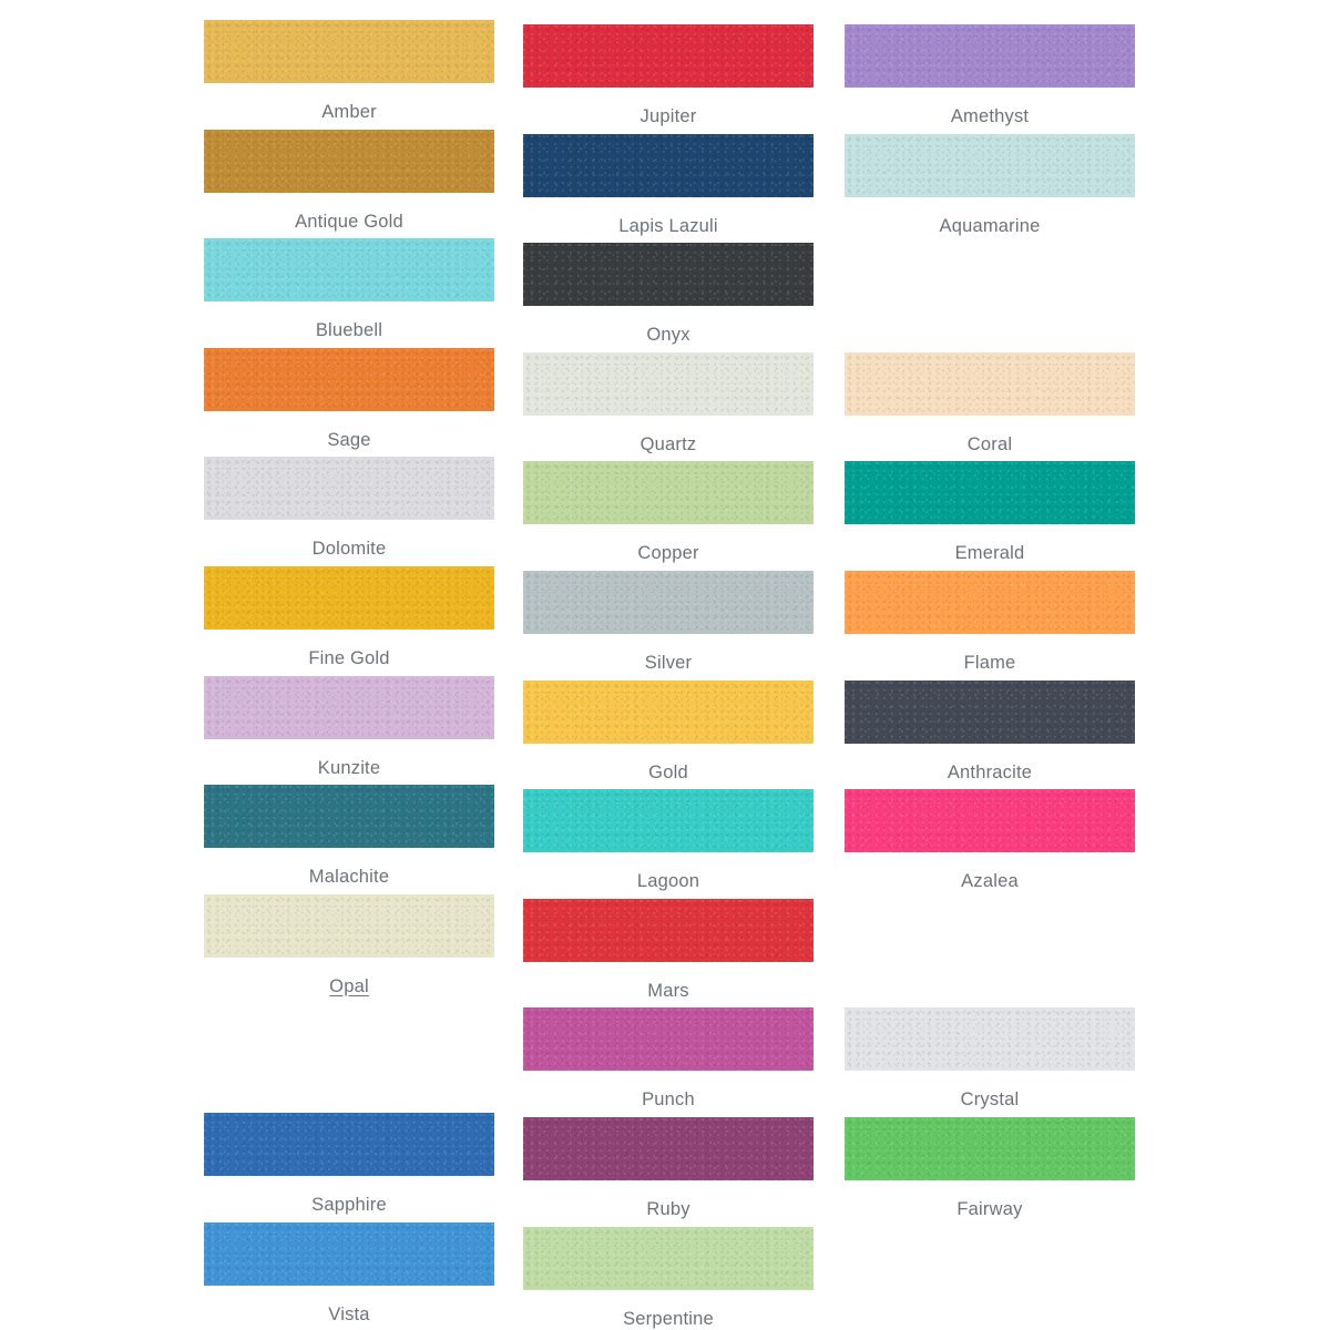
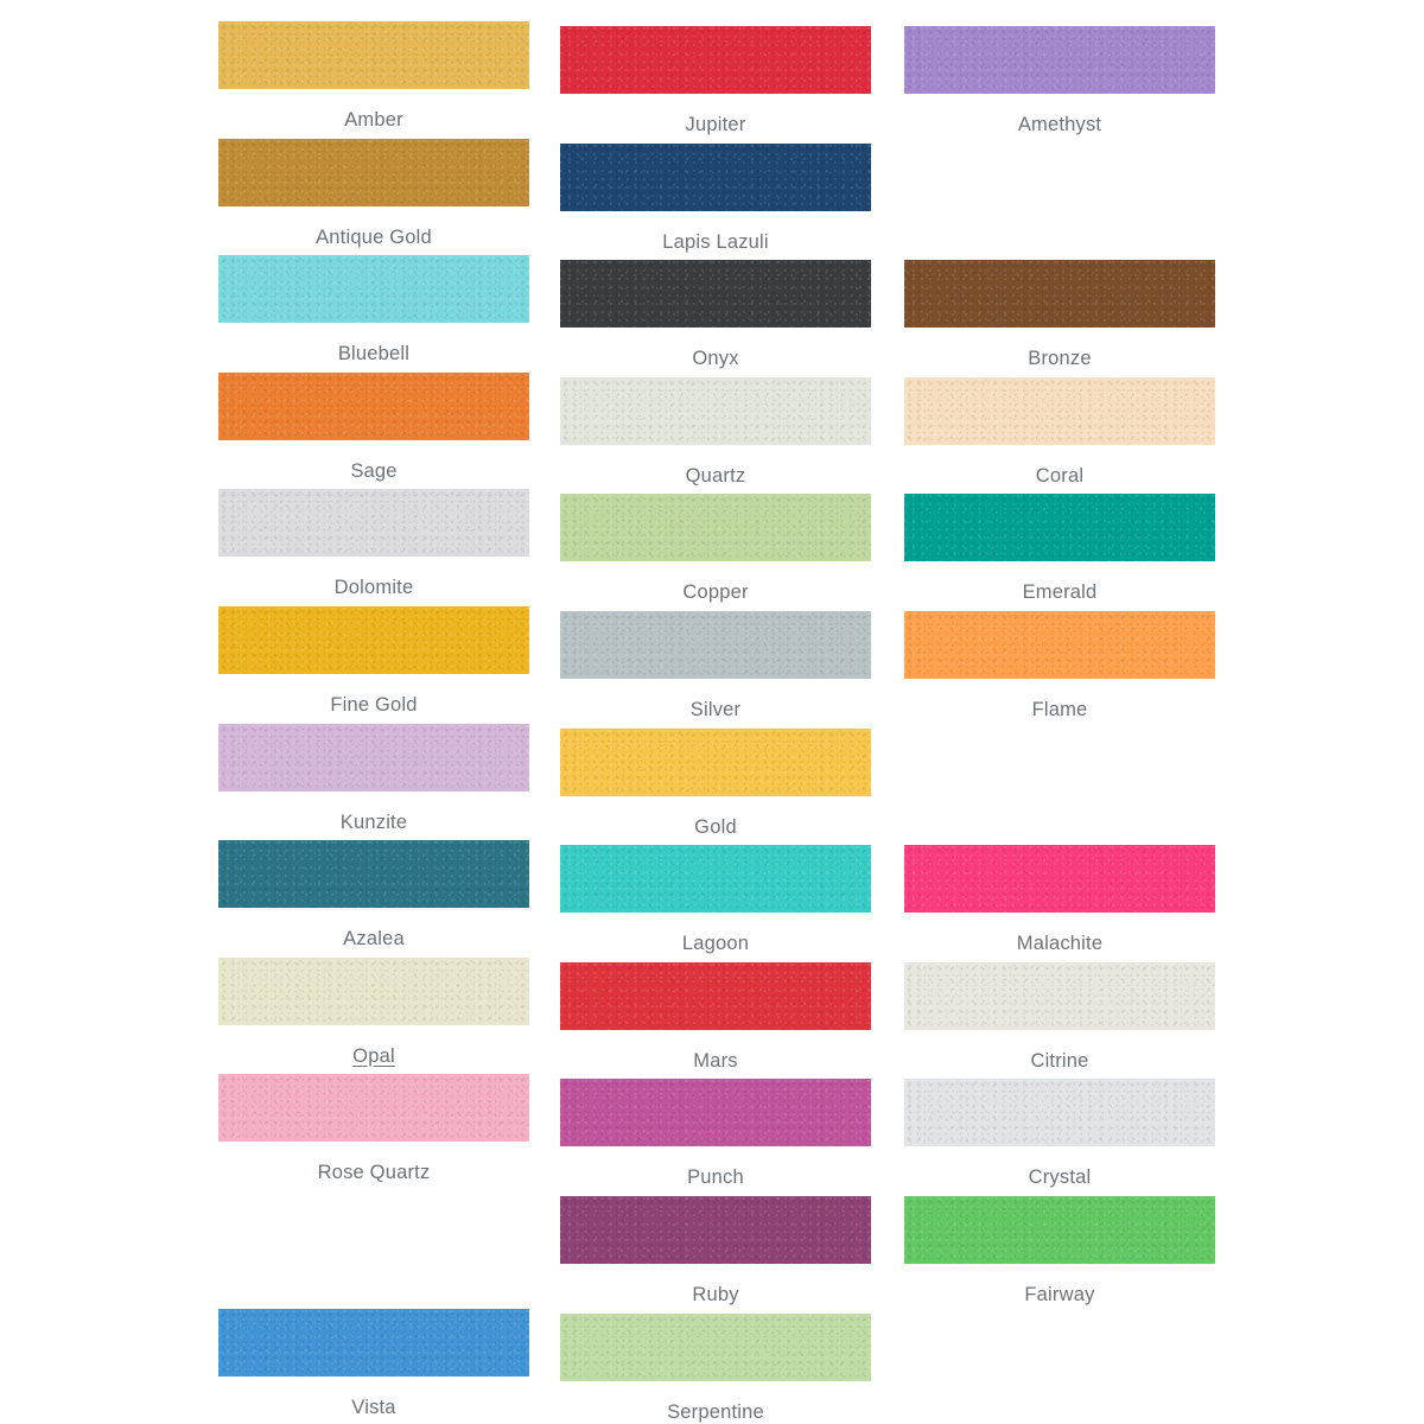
  Amber
  Jupiter
  Amethyst
  Antique Gold
  Lapis Lazuli
- Aquamarine
  Bluebell
  Onyx
+ Bronze
  Sage
  Quartz
  Coral
  Dolomite
  Copper
  Emerald
  Fine Gold
  Silver
  Flame
  Kunzite
  Gold
- Anthracite
- Malachite
+ Azalea
  Lagoon
- Azalea
+ Malachite
  Opal
  Mars
+ Citrine
+ Rose Quartz
  Punch
  Crystal
- Sapphire
  Ruby
  Fairway
  Vista
  Serpentine
